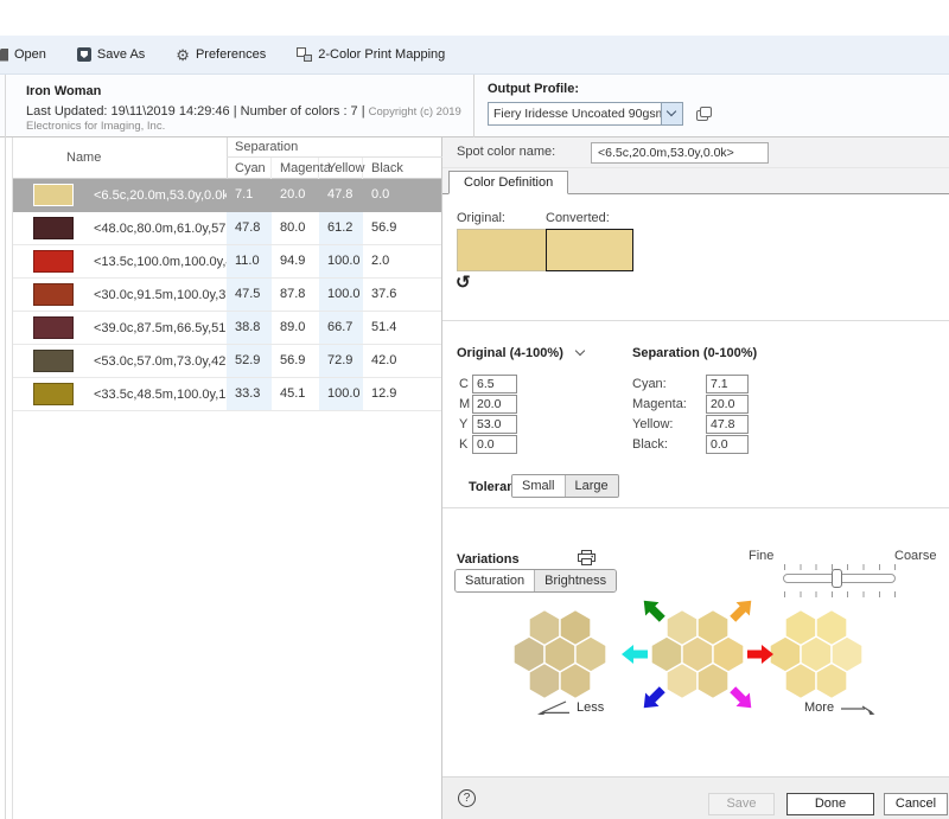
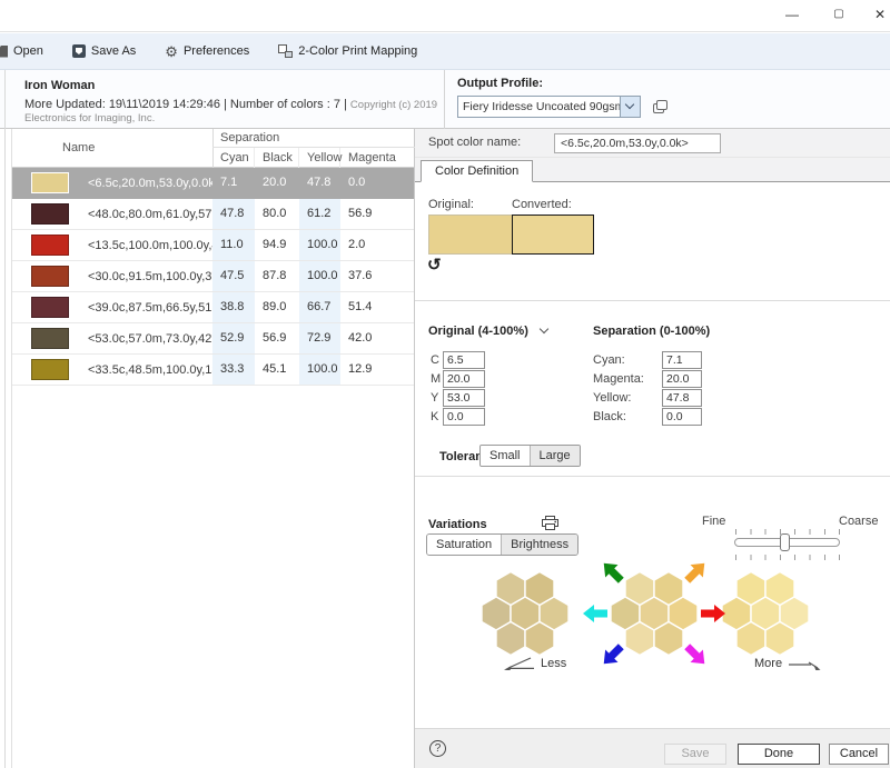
+ —
+ ▢
+ ✕
  Open
  Save As
  ⚙
  Preferences
  2-Color Print Mapping
  Iron Woman
- Last Updated: 19\11\2019 14:29:46 | Number of colors : 7 | Copyright (c) 2019 Electronics for Imaging, Inc.
+ More Updated: 19\11\2019 14:29:46 | Number of colors : 7 | Copyright (c) 2019 Electronics for Imaging, Inc.
  Output Profile:
  Fiery Iridesse Uncoated 90gs
  Name
  Separation
  Cyan
- Magenta
+ Black
  Yellow
- Black
+ Magenta
  <6.5c,20.0m,53.0y,0.0k
  7.1
  20.0
  47.8
  0.0
  <48.0c,80.0m,61.0y,57
  47.8
  80.0
  61.2
  56.9
  <13.5c,100.0m,100.0y,
  11.0
  94.9
  100.0
  2.0
  <30.0c,91.5m,100.0y,3
  47.5
  87.8
  100.0
  37.6
  <39.0c,87.5m,66.5y,51
  38.8
  89.0
  66.7
  51.4
  <53.0c,57.0m,73.0y,42
  52.9
  56.9
  72.9
  42.0
  <33.5c,48.5m,100.0y,1
  33.3
  45.1
  100.0
  12.9
  Spot color name:
  <6.5c,20.0m,53.0y,0.0k>
  Color Definition
  Original:
  Converted:
  ↺
  Original (4-100%)
  Separation (0-100%)
  C
  6.5
  M
  20.0
  Y
  53.0
  K
  0.0
  Cyan:
  7.1
  Magenta:
  20.0
  Yellow:
  47.8
  Black:
  0.0
  Small
  Large
  Variations
  Saturation
  Brightness
  Fine
  Coarse
  Less
  More
  ?
  Save
  Done
  Cancel
